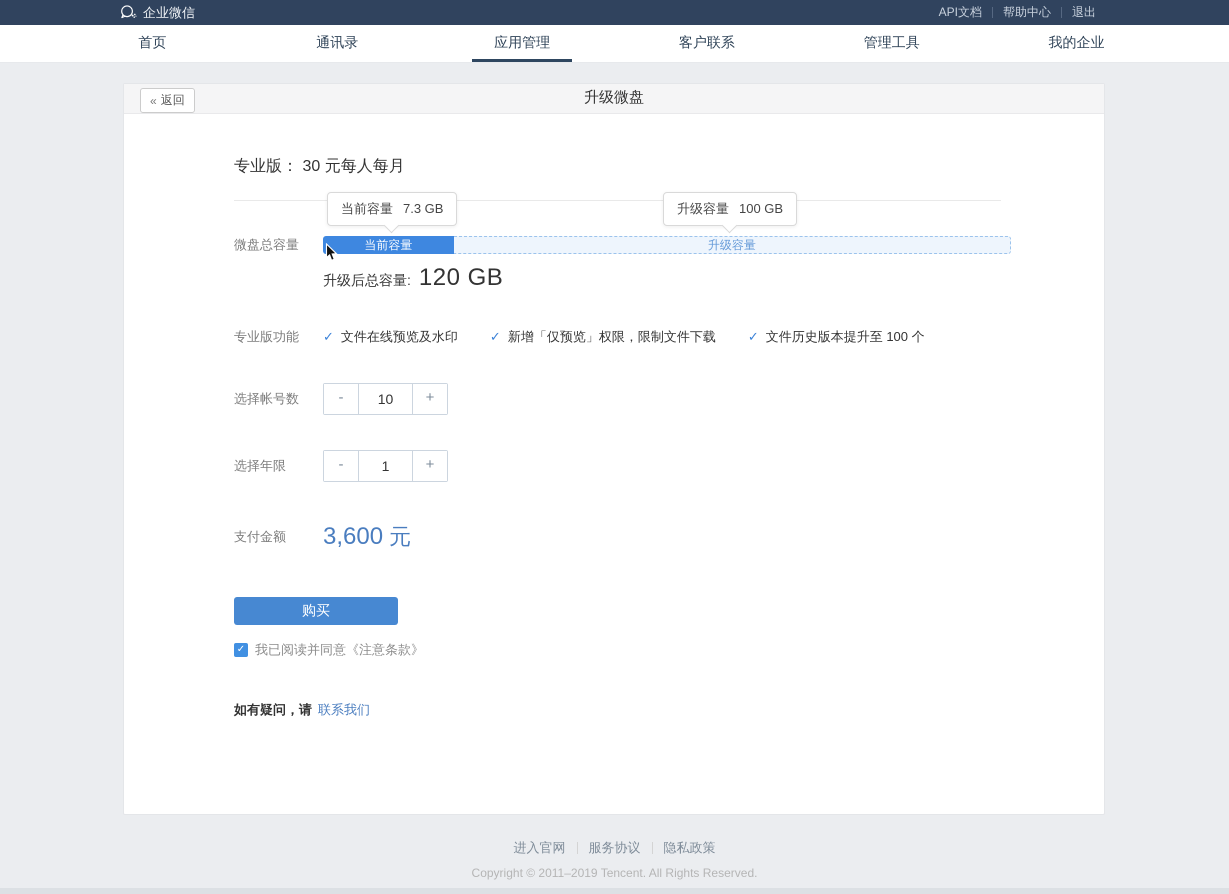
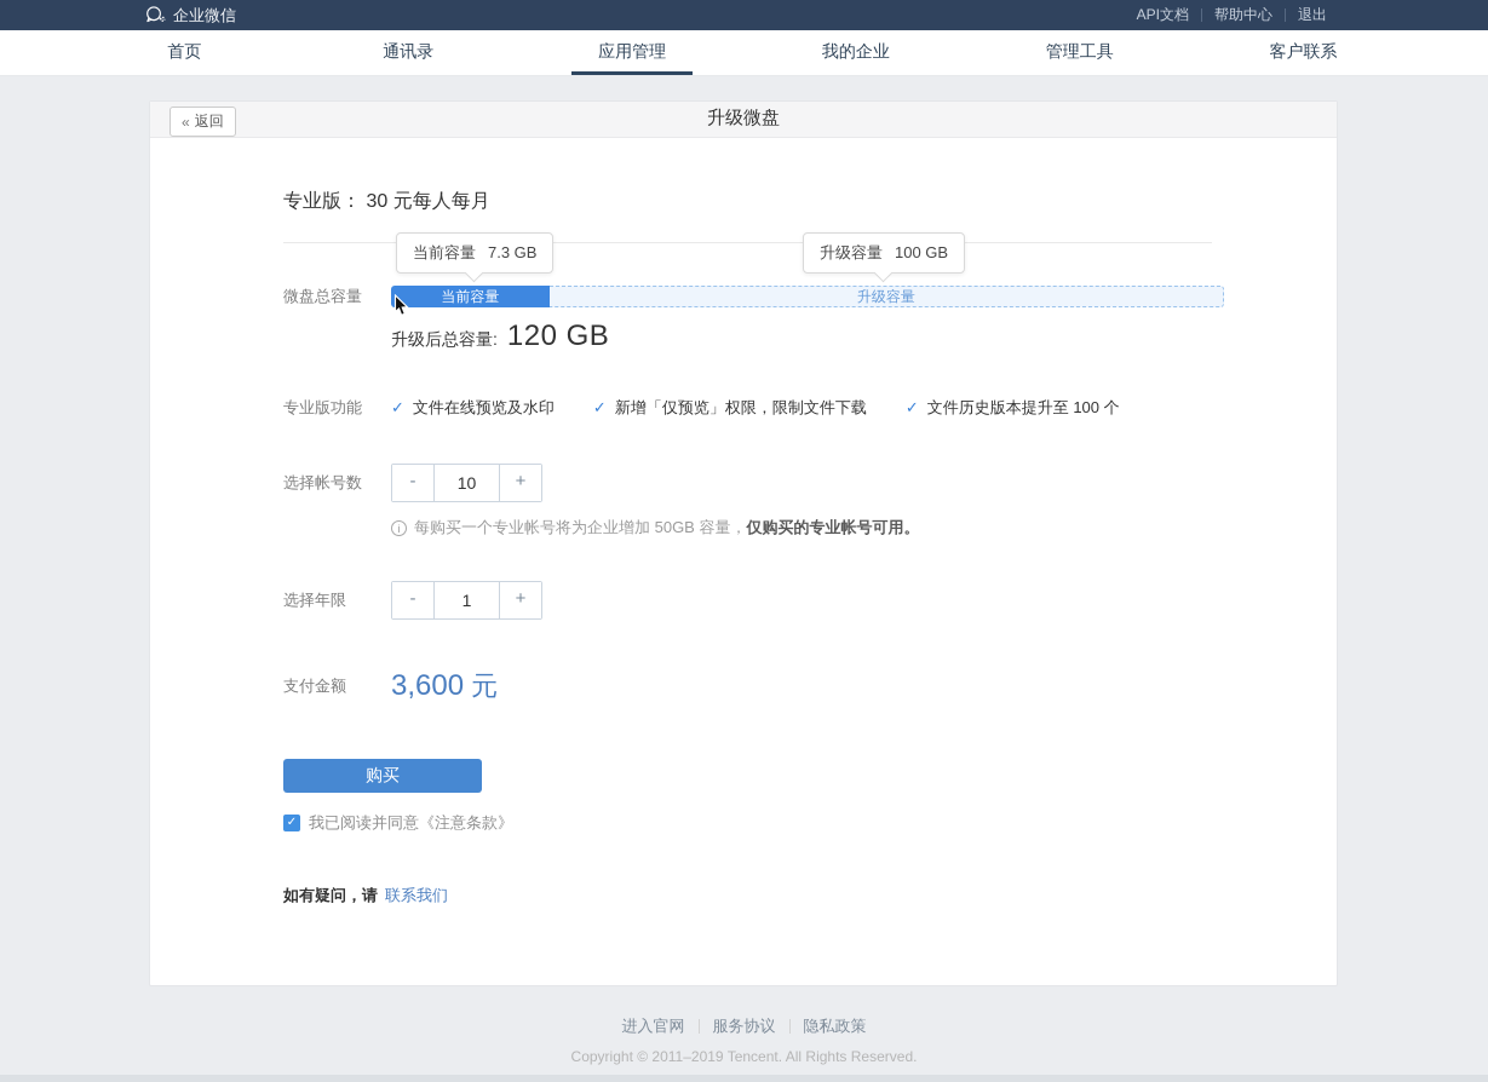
  企业微信
  API文档
  帮助中心
  退出
  首页
  通讯录
  应用管理
- 客户联系
+ 我的企业
  管理工具
- 我的企业
+ 客户联系
  «
  返回
  升级微盘
  专业版： 30 元每人每月
  微盘总容量
  当前容量 7.3 GB
  升级容量 100 GB
  当前容量
  升级容量
  升级后总容量:
  120 GB
  专业版功能
  ✓
  文件在线预览及水印
  ✓
  新增「仅预览」权限，限制文件下载
  ✓
  文件历史版本提升至 100 个
  选择帐号数
  -
  10
  +
+ i
+ 每购买一个专业帐号将为企业增加 50GB 容量，
+ 仅购买的专业帐号可用。
  选择年限
  -
  1
  +
  支付金额
  3,600
  元
  购买
  ✓
  我已阅读并同意
  《注意条款》
  如有疑问，请
  联系我们
  进入官网
  服务协议
  隐私政策
  Copyright © 2011–2019 Tencent. All Rights Reserved.
